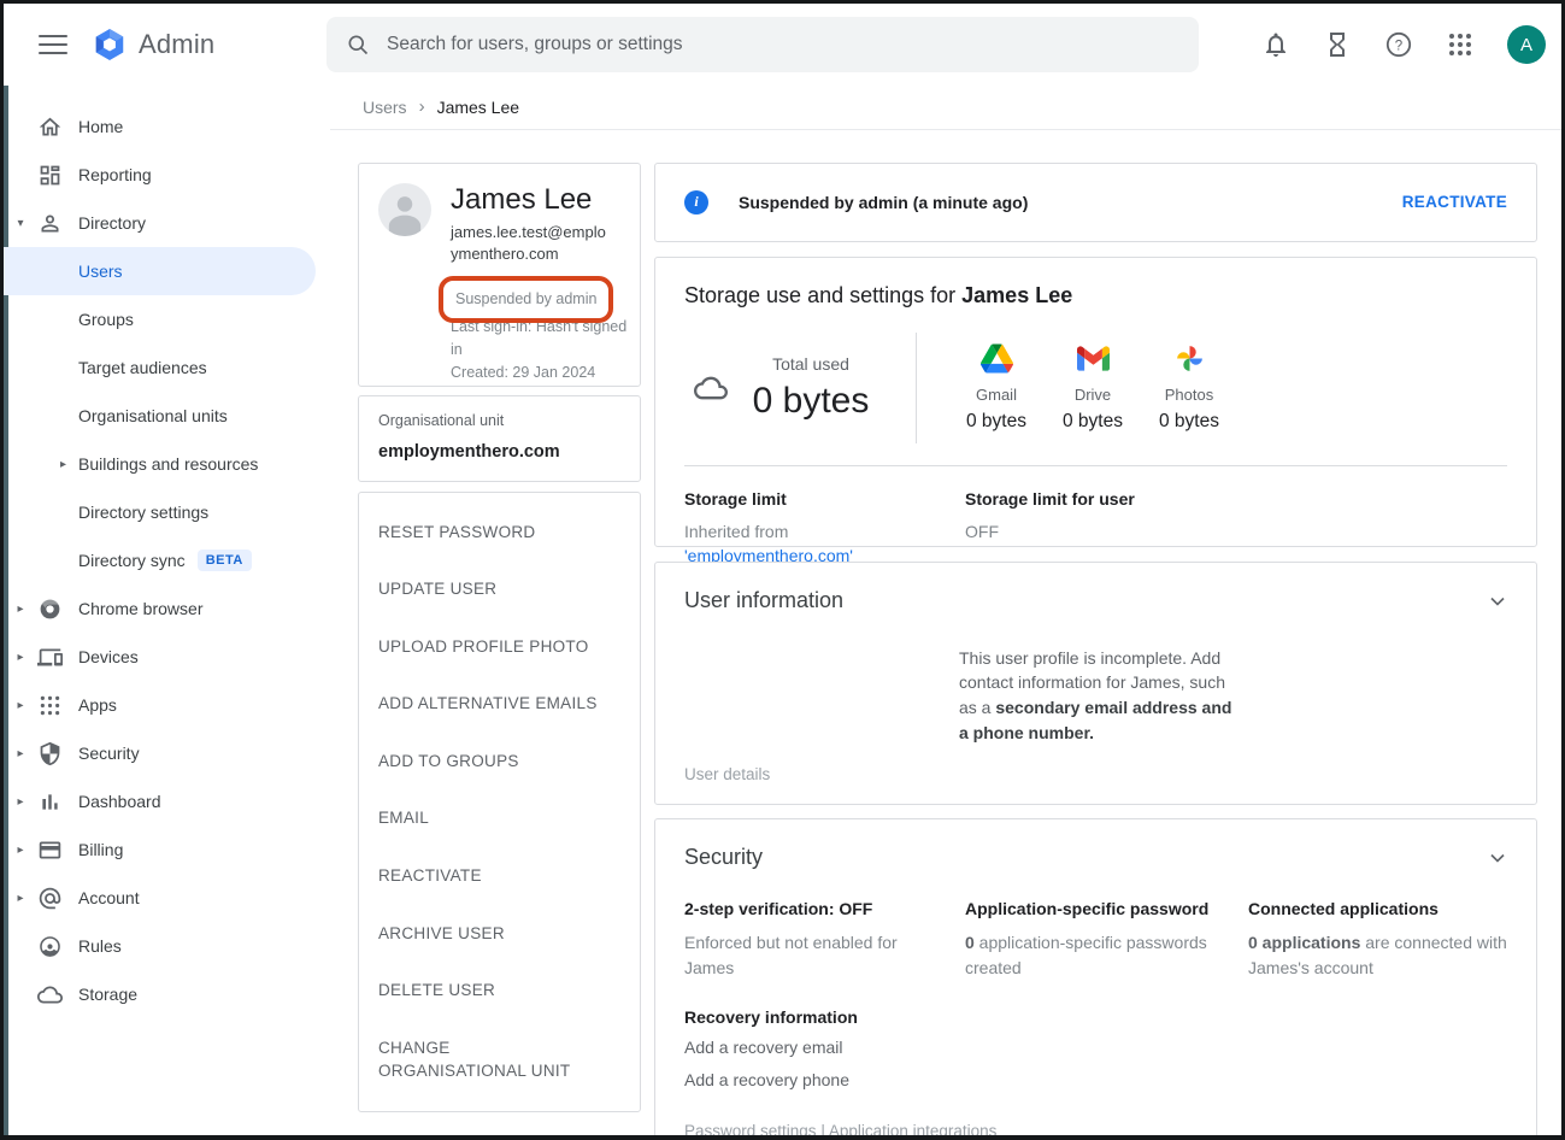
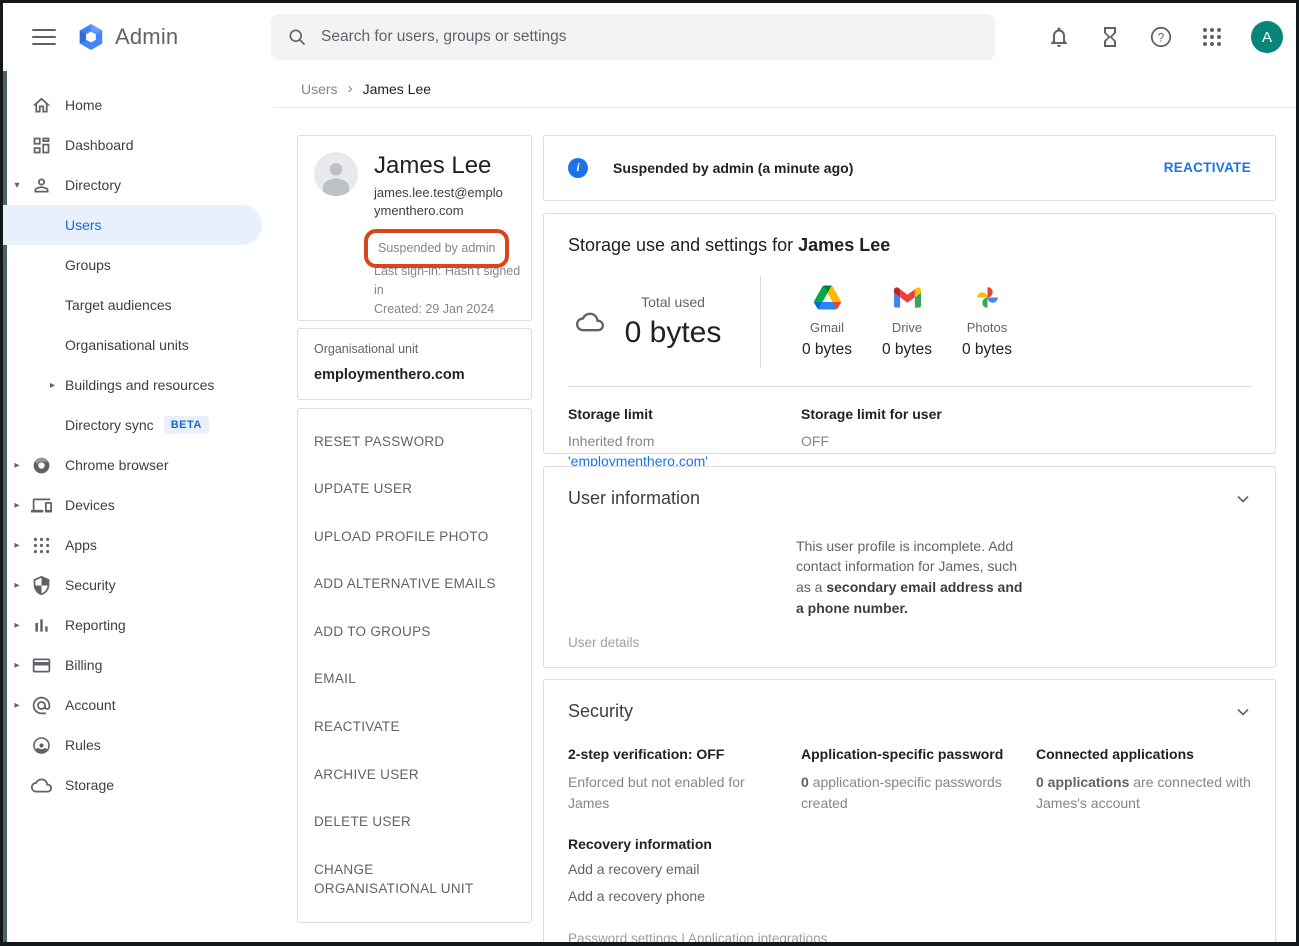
  Admin
  Search for users, groups or settings
  ?
  A
  Home
- Reporting
+ Dashboard
  ▾
  Directory
  Users
  Groups
  Target audiences
  Organisational units
  ▸
  Buildings and resources
- Directory settings
  Directory sync
  BETA
  ▸
  Chrome browser
  ▸
  Devices
  ▸
  Apps
  ▸
  Security
  ▸
- Dashboard
+ Reporting
  ▸
  Billing
  ▸
  Account
  Rules
  Storage
  Users
  ›
  James Lee
  James Lee
  james.lee.test@employmenthero.com
  Suspended by admin
  Last sign-in: Hasn't signed in
  Created: 29 Jan 2024
  Organisational unit
  employmenthero.com
  RESET PASSWORD
  UPDATE USER
  UPLOAD PROFILE PHOTO
  ADD ALTERNATIVE EMAILS
  ADD TO GROUPS
  EMAIL
  REACTIVATE
  ARCHIVE USER
  DELETE USER
  CHANGE ORGANISATIONAL UNIT
  i
  Suspended by admin (a minute ago)
  REACTIVATE
  Storage use and settings for James Lee
  Total used
  0 bytes
  Gmail
  0 bytes
  Drive
  0 bytes
  Photos
  0 bytes
  Storage limit
  Inherited from
  'employmenthero.com'
  Storage limit for user
  OFF
  User information
  This user profile is incomplete. Add contact information for James, such as a secondary email address and a phone number.
  User details
  Security
  2-step verification: OFF
  Enforced but not enabled for James
  Recovery information
  Add a recovery email
  Add a recovery phone
  Application-specific password
  0 application-specific passwords created
  Connected applications
  0 applications are connected with James's account
  Password settings | Application integrations
